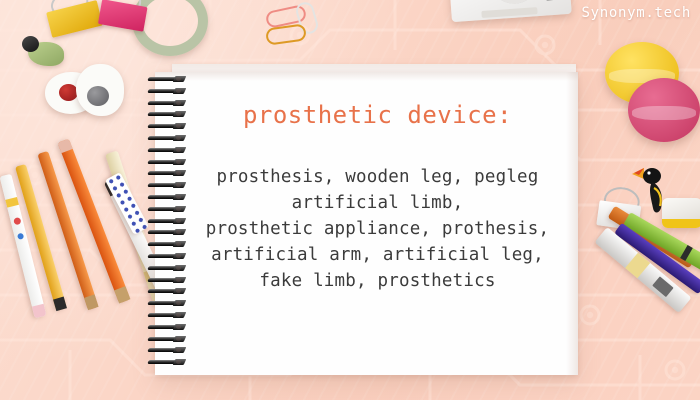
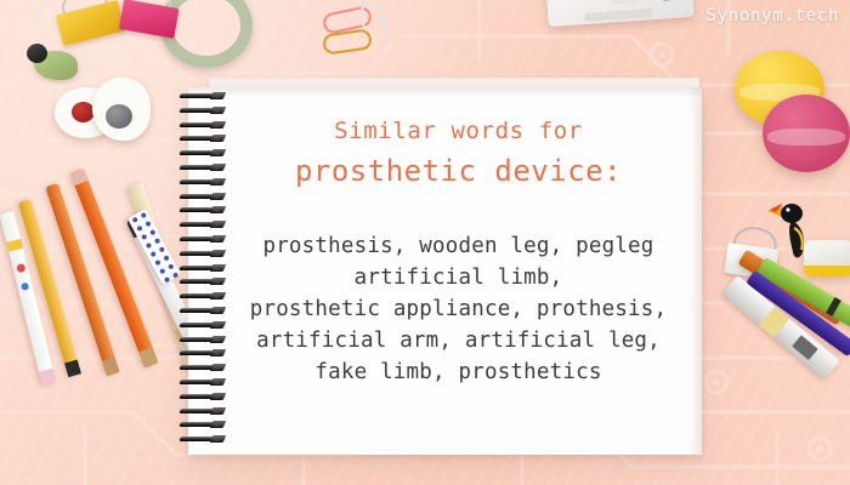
+ Similar words for
  prosthetic device:
  prosthesis, wooden leg, pegleg
  artificial limb,
  prosthetic appliance, prothesis,
  artificial arm, artificial leg,
  fake limb, prosthetics
  Synonym.tech
